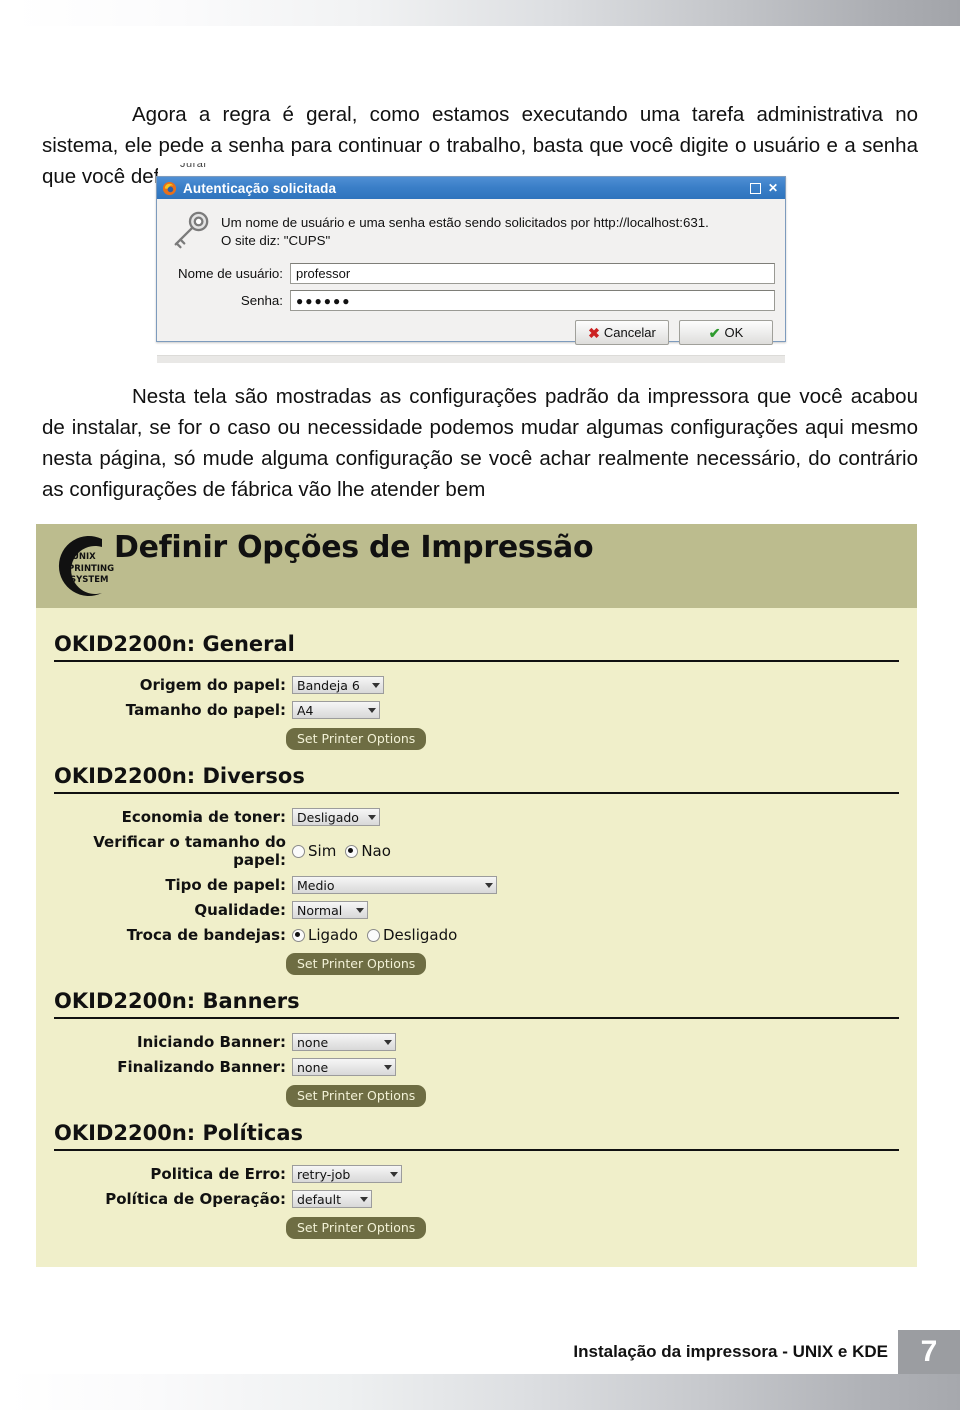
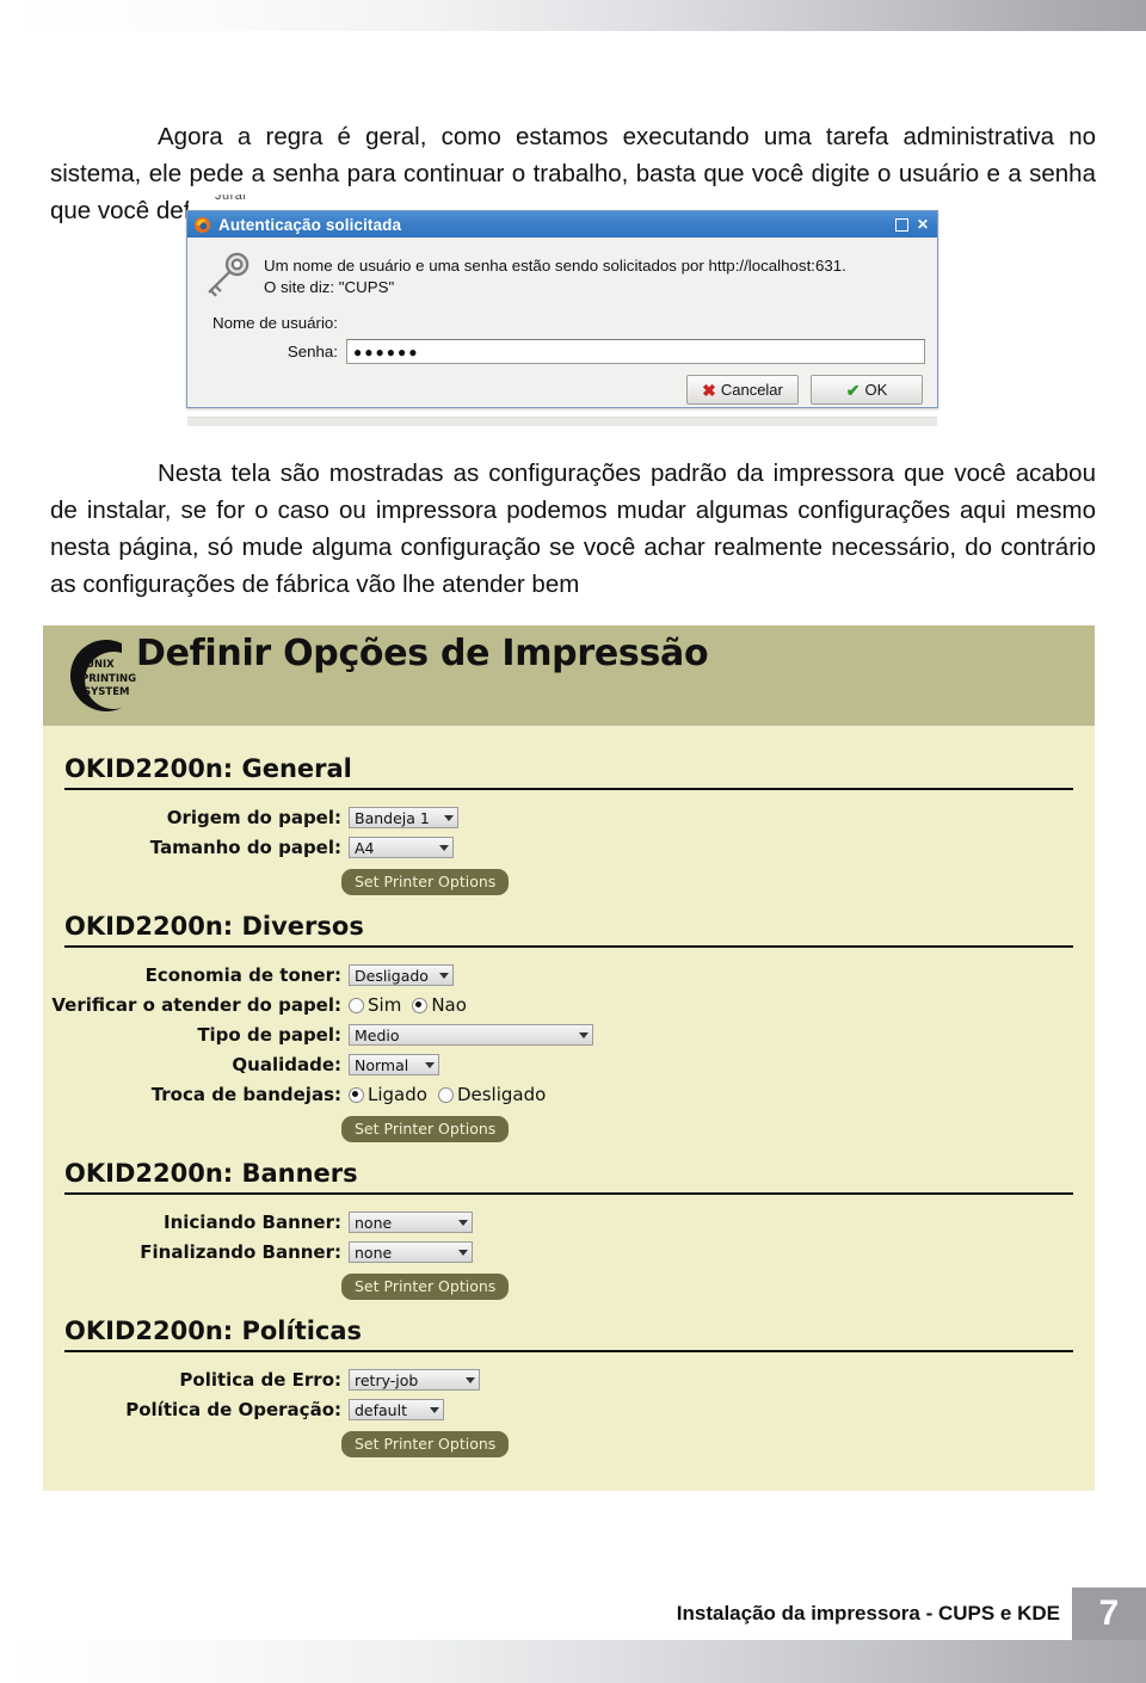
  Agora a regra é geral, como estamos executando uma tarefa administrativa no sistema, ele pede a senha para continuar o trabalho, basta que você digite o usuário e a senha que você de
  Jurar
  Autenticação solicitada
  ✕
  Um nome de usuário e uma senha estão sendo solicitados por http://localhost:631.
  O site diz: "CUPS"
  Nome de usuário:
- professor
  Senha:
  ●●●●●●
  ✖
  Cancelar
  ✔
  OK
- Nesta tela são mostradas as configurações padrão da impressora que você acabou de instalar, se for o caso ou necessidade podemos mudar algumas configurações aqui mesmo nesta página, só mude alguma configuração se você achar realmente necessário, do contrário as configurações de fábrica vão lhe atender bem
+ Nesta tela são mostradas as configurações padrão da impressora que você acabou de instalar, se for o caso ou impressora podemos mudar algumas configurações aqui mesmo nesta página, só mude alguma configuração se você achar realmente necessário, do contrário as configurações de fábrica vão lhe atender bem
  UNIX
  PRINTING
  SYSTEM
  Definir Opções de Impressão
  OKID2200n: General
  Origem do papel:
- Bandeja 6
+ Bandeja 1
  Tamanho do papel:
  A4
  Set Printer Options
  OKID2200n: Diversos
  Economia de toner:
  Desligado
- Verificar o tamanho do papel:
+ Verificar o atender do papel:
  Sim
  Nao
  Tipo de papel:
  Medio
  Qualidade:
  Normal
  Troca de bandejas:
  Ligado
  Desligado
  Set Printer Options
  OKID2200n: Banners
  Iniciando Banner:
  none
  Finalizando Banner:
  none
  Set Printer Options
  OKID2200n: Políticas
  Politica de Erro:
  retry-job
  Política de Operação:
  default
  Set Printer Options
- Instalação da impressora - UNIX e KDE
+ Instalação da impressora - CUPS e KDE
  7
